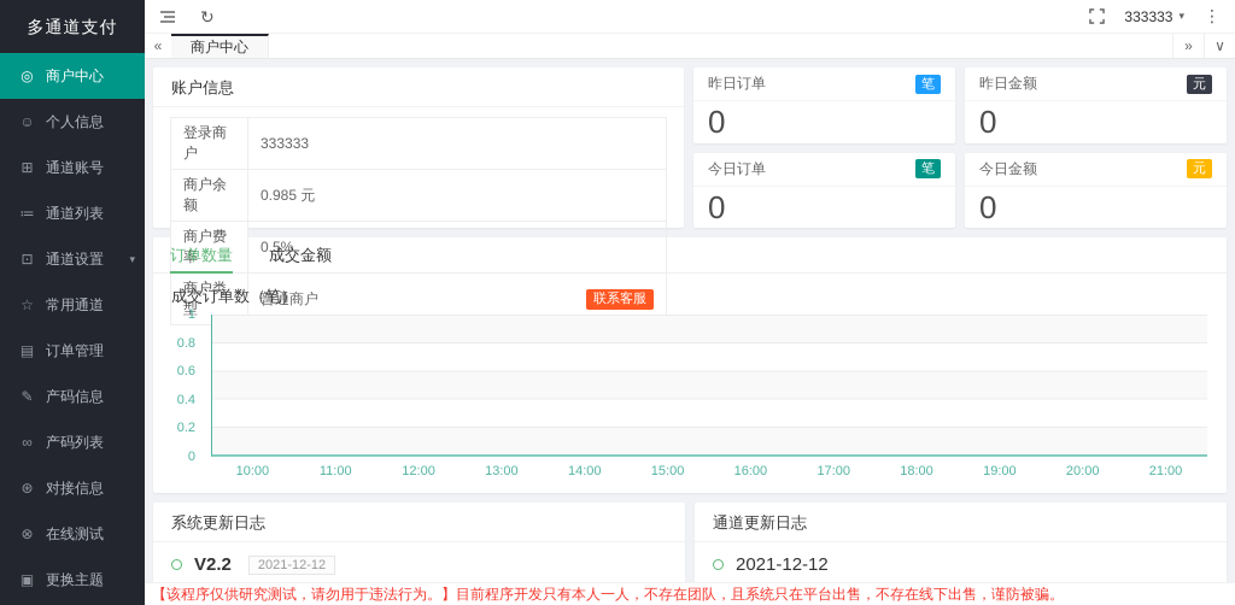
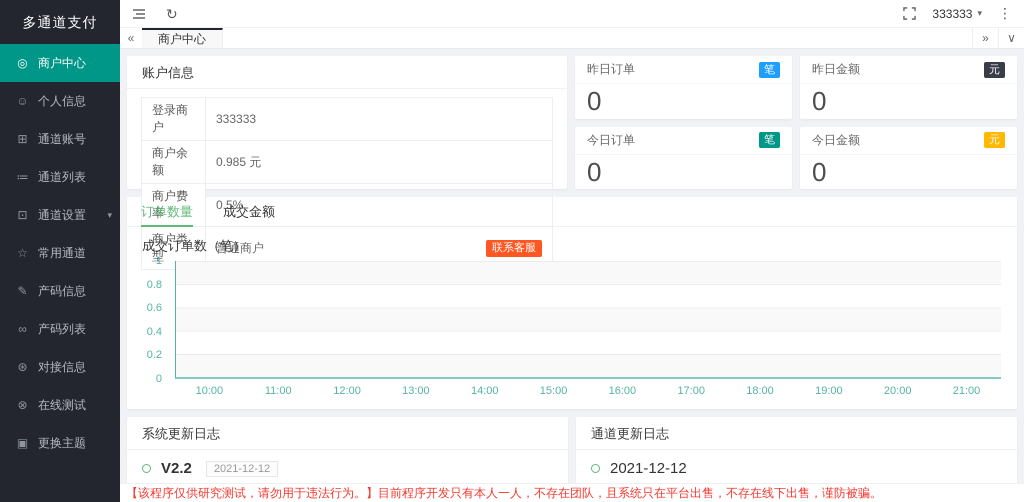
  多通道支付
  ◎
  商户中心
  ☺
  个人信息
  ⊞
  通道账号
  ≔
  通道列表
  ⊡
  通道设置
  ▾
  ☆
  常用通道
- ▤
- 订单管理
  ✎
  产码信息
  ∞
  产码列表
  ⊛
  对接信息
  ⊗
  在线测试
  ▣
  更换主题
  ↻
  333333
  ▾
  ⋮
  «
  商户中心
  »
  ∨
  账户信息
  登录商户	333333
  商户余额	0.985 元
  商户费	0.5%
  商户类型	普通商户 联系客服
  昨日订单
  笔
  0
  昨日金额
  元
  0
  今日订单
  笔
  0
  今日金额
  元
  0
  订单数量
  成交金额
  成交订单数（笔）
  0
  0.2
  0.4
  0.6
  0.8
  1
  10:00
  11:00
  12:00
  13:00
  14:00
  15:00
  16:00
  17:00
  18:00
  19:00
  20:00
  21:00
  系统更新日志
  V2.2
  2021-12-12
  通道更新日志
  2021-12-12
  【该程序仅供研究测试，请勿用于违法行为。】目前程序开发只有本人一人，不存在团队，且系统只在平台出售，不存在线下出售，谨防被骗。
